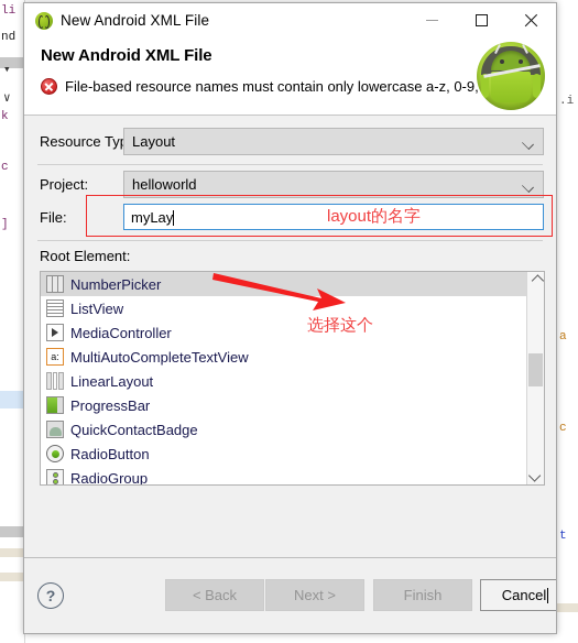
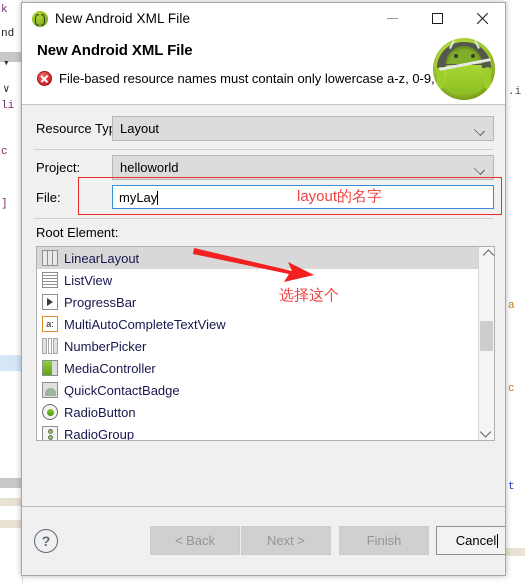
- li
+ k
  nd
  ▾
  ∨
- k
+ li
  c
  ]
  .i
  a
  c
  t
  New Android XML File
  New Android XML File
  File-based resource names must contain only lowercase a-z, 0-9,
  Resource Ty
  Layout
  Project:
  helloworld
  File:
  myLay
  layout的名字
  Root Element:
- NumberPicker
+ LinearLayout
  ListView
- MediaController
+ ProgressBar
  a:
  MultiAutoCompleteTextView
- LinearLayout
+ NumberPicker
- ProgressBar
+ MediaController
  QuickContactBadge
  RadioButton
  RadioGroup
  选择这个
  ?
  < Back
  Next >
  Finish
  Cancel
